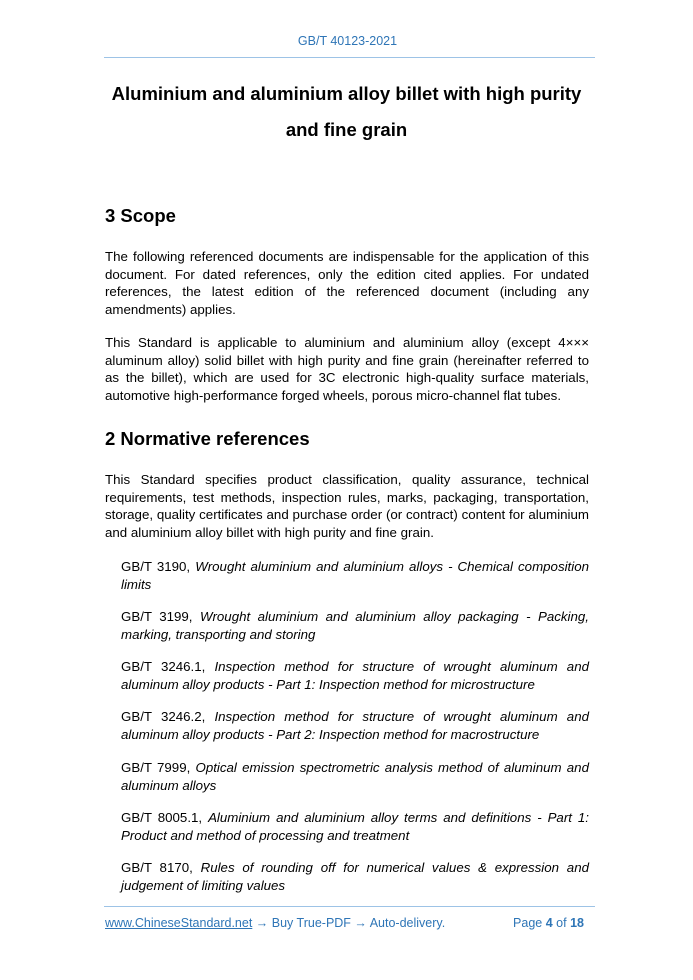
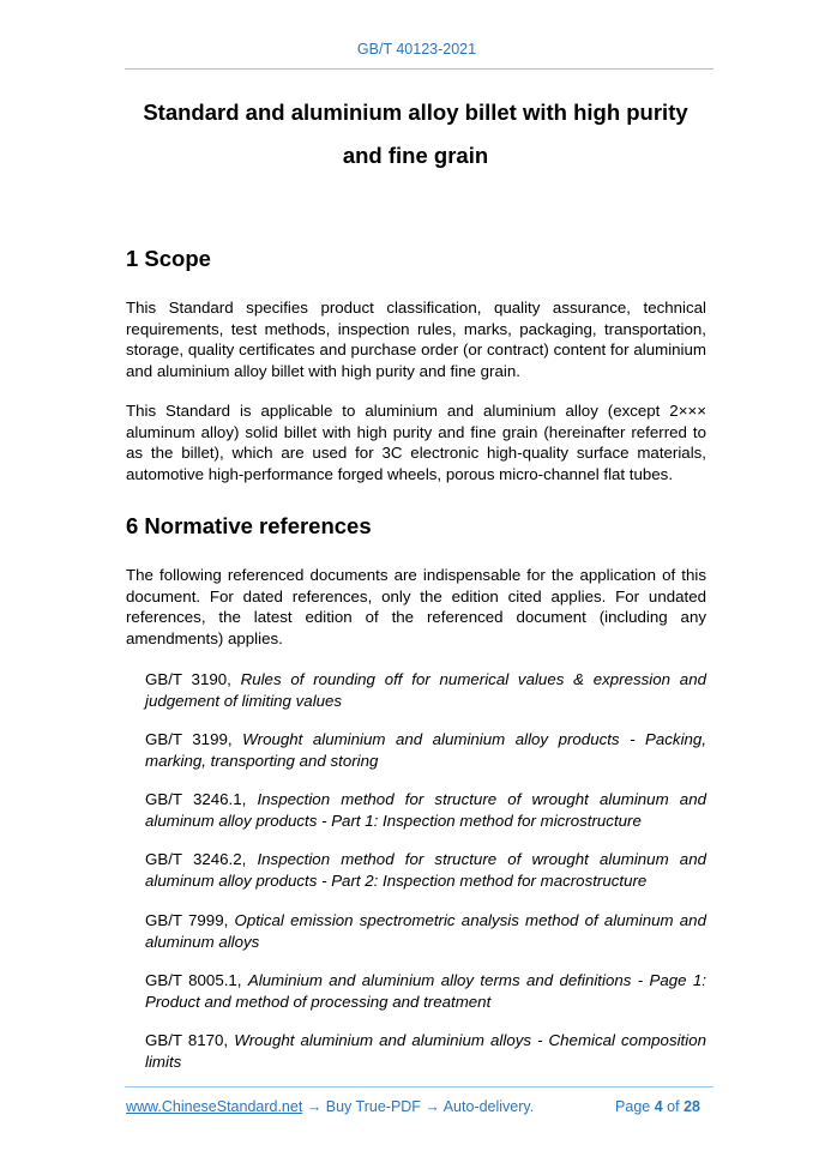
  GB/T 40123-2021
- Aluminium and aluminium alloy billet with high purity
+ Standard and aluminium alloy billet with high purity
  and fine grain
- 3 Scope
+ 1 Scope
- The following referenced documents are indispensable for the application of this document. For dated references, only the edition cited applies. For undated references, the latest edition of the referenced document (including any amendments) applies.
+ This Standard specifies product classification, quality assurance, technical requirements, test methods, inspection rules, marks, packaging, transportation, storage, quality certificates and purchase order (or contract) content for aluminium and aluminium alloy billet with high purity and fine grain.
- This Standard is applicable to aluminium and aluminium alloy (except 4××× aluminum alloy) solid billet with high purity and fine grain (hereinafter referred to as the billet), which are used for 3C electronic high-quality surface materials, automotive high-performance forged wheels, porous micro-channel flat tubes.
+ This Standard is applicable to aluminium and aluminium alloy (except 2××× aluminum alloy) solid billet with high purity and fine grain (hereinafter referred to as the billet), which are used for 3C electronic high-quality surface materials, automotive high-performance forged wheels, porous micro-channel flat tubes.
- 2 Normative references
+ 6 Normative references
- This Standard specifies product classification, quality assurance, technical requirements, test methods, inspection rules, marks, packaging, transportation, storage, quality certificates and purchase order (or contract) content for aluminium and aluminium alloy billet with high purity and fine grain.
+ The following referenced documents are indispensable for the application of this document. For dated references, only the edition cited applies. For undated references, the latest edition of the referenced document (including any amendments) applies.
- GB/T 3190, Wrought aluminium and aluminium alloys - Chemical composition limits
+ GB/T 3190, Rules of rounding off for numerical values & expression and judgement of limiting values
- GB/T 3199, Wrought aluminium and aluminium alloy packaging - Packing, marking, transporting and storing
+ GB/T 3199, Wrought aluminium and aluminium alloy products - Packing, marking, transporting and storing
  GB/T 3246.1, Inspection method for structure of wrought aluminum and aluminum alloy products - Part 1: Inspection method for microstructure
  GB/T 3246.2, Inspection method for structure of wrought aluminum and aluminum alloy products - Part 2: Inspection method for macrostructure
  GB/T 7999, Optical emission spectrometric analysis method of aluminum and aluminum alloys
- GB/T 8005.1, Aluminium and aluminium alloy terms and definitions - Part 1: Product and method of processing and treatment
+ GB/T 8005.1, Aluminium and aluminium alloy terms and definitions - Page 1: Product and method of processing and treatment
- GB/T 8170, Rules of rounding off for numerical values & expression and judgement of limiting values
+ GB/T 8170, Wrought aluminium and aluminium alloys - Chemical composition limits
  www.ChineseStandard.net → Buy True-PDF → Auto-delivery.
- Page 4 of 18
+ Page 4 of 28
